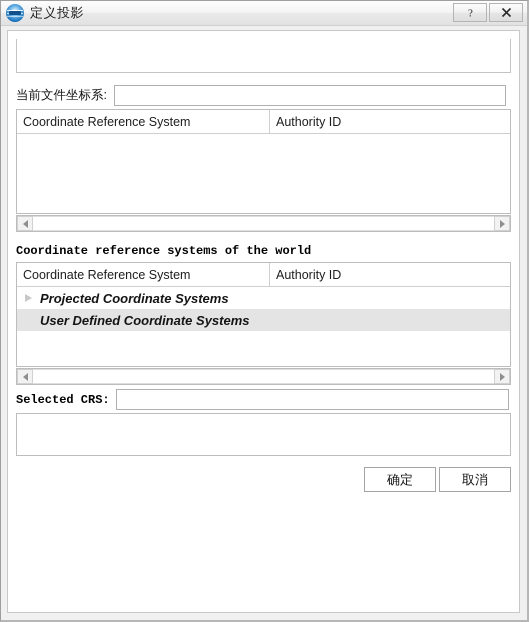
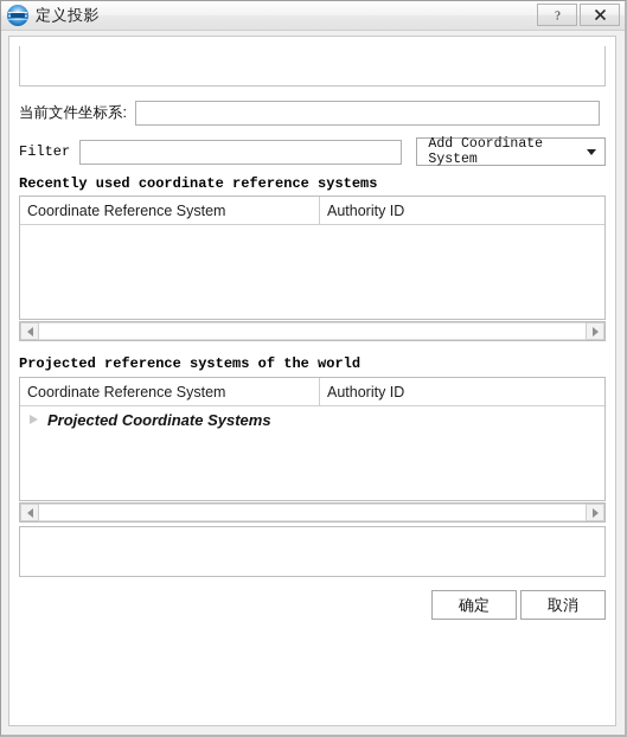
  定义投影
  ?
  当前文件坐标系:
+ Filter
+ Add Coordinate System
+ Recently used coordinate reference systems
  Coordinate Reference System
  Authority ID
- Coordinate reference systems of the world
+ Projected reference systems of the world
  Coordinate Reference System
  Authority ID
  Projected Coordinate Systems
- User Defined Coordinate Systems
- Selected CRS:
  确定
  取消
